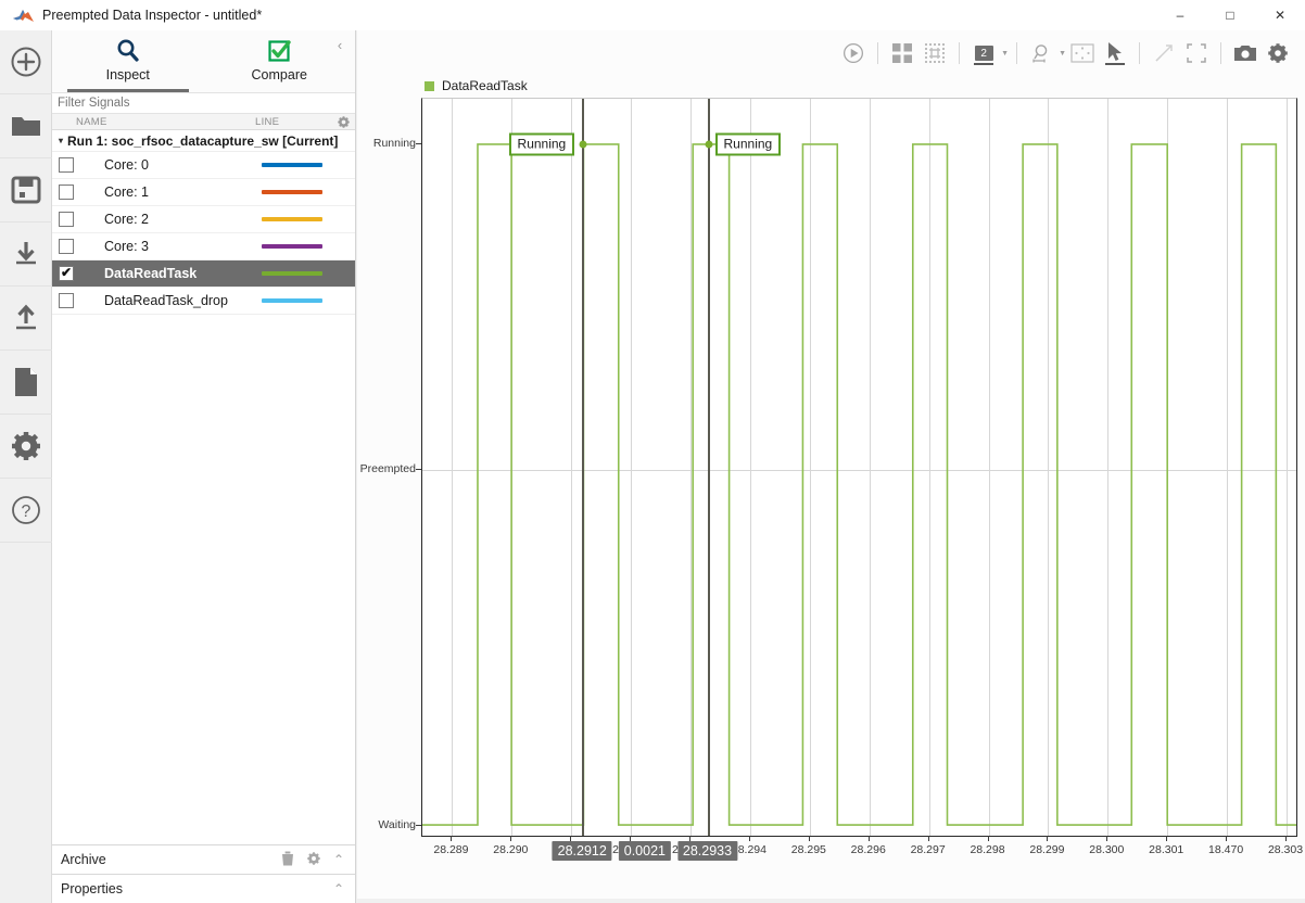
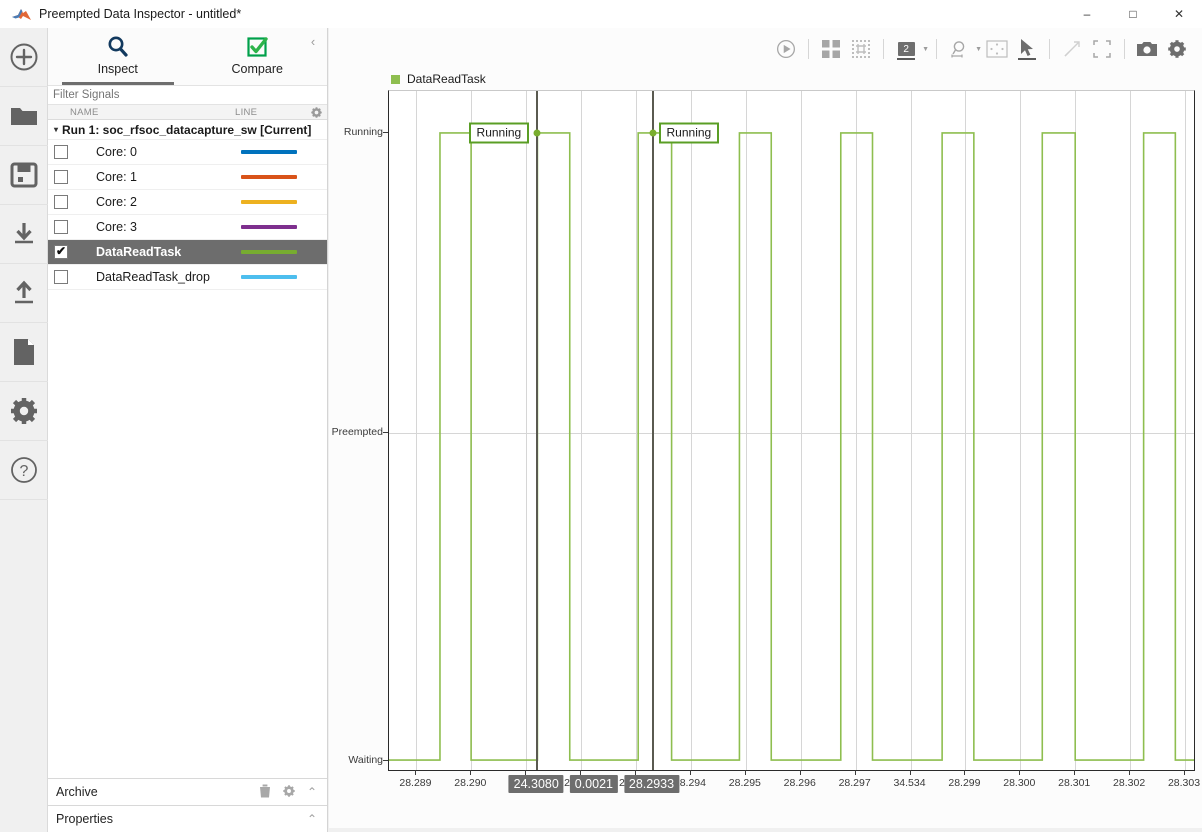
  Preempted Data Inspector - untitled*
  –
  □
  ✕
  ?
  Inspect
  Compare
  ‹
  Filter Signals
  NAME
  LINE
  ▾
  Run 1: soc_rfsoc_datacapture_sw [Current]
  Core: 0
  Core: 1
  Core: 2
  Core: 3
  DataReadTask
  DataReadTask_drop
  Archive
  ⌃
  Properties
  ⌃
  2
  DataReadTask
  Running
  Preempted
  Waiting
  Running
  Running
  28.289
  28.290
  8.294
  28.295
  28.296
  28.297
- 28.298
+ 34.534
  28.299
  28.300
  28.301
- 18.470
+ 28.302
  28.303
- 28.2912
+ 24.3080
  28.2933
  0.0021
